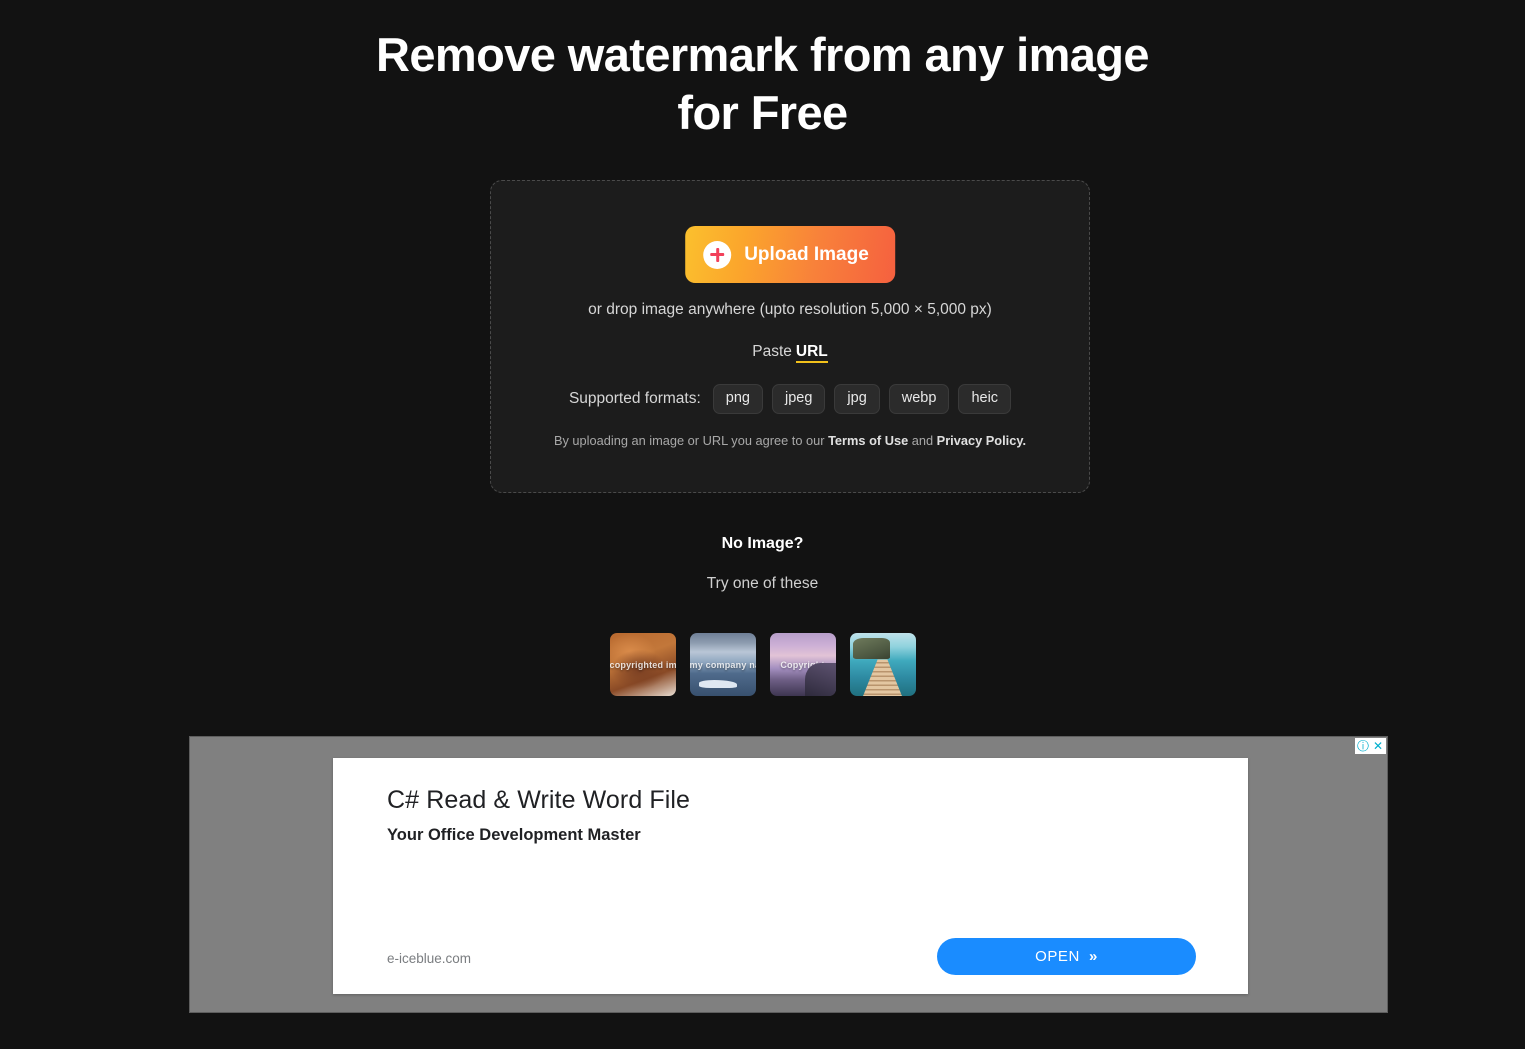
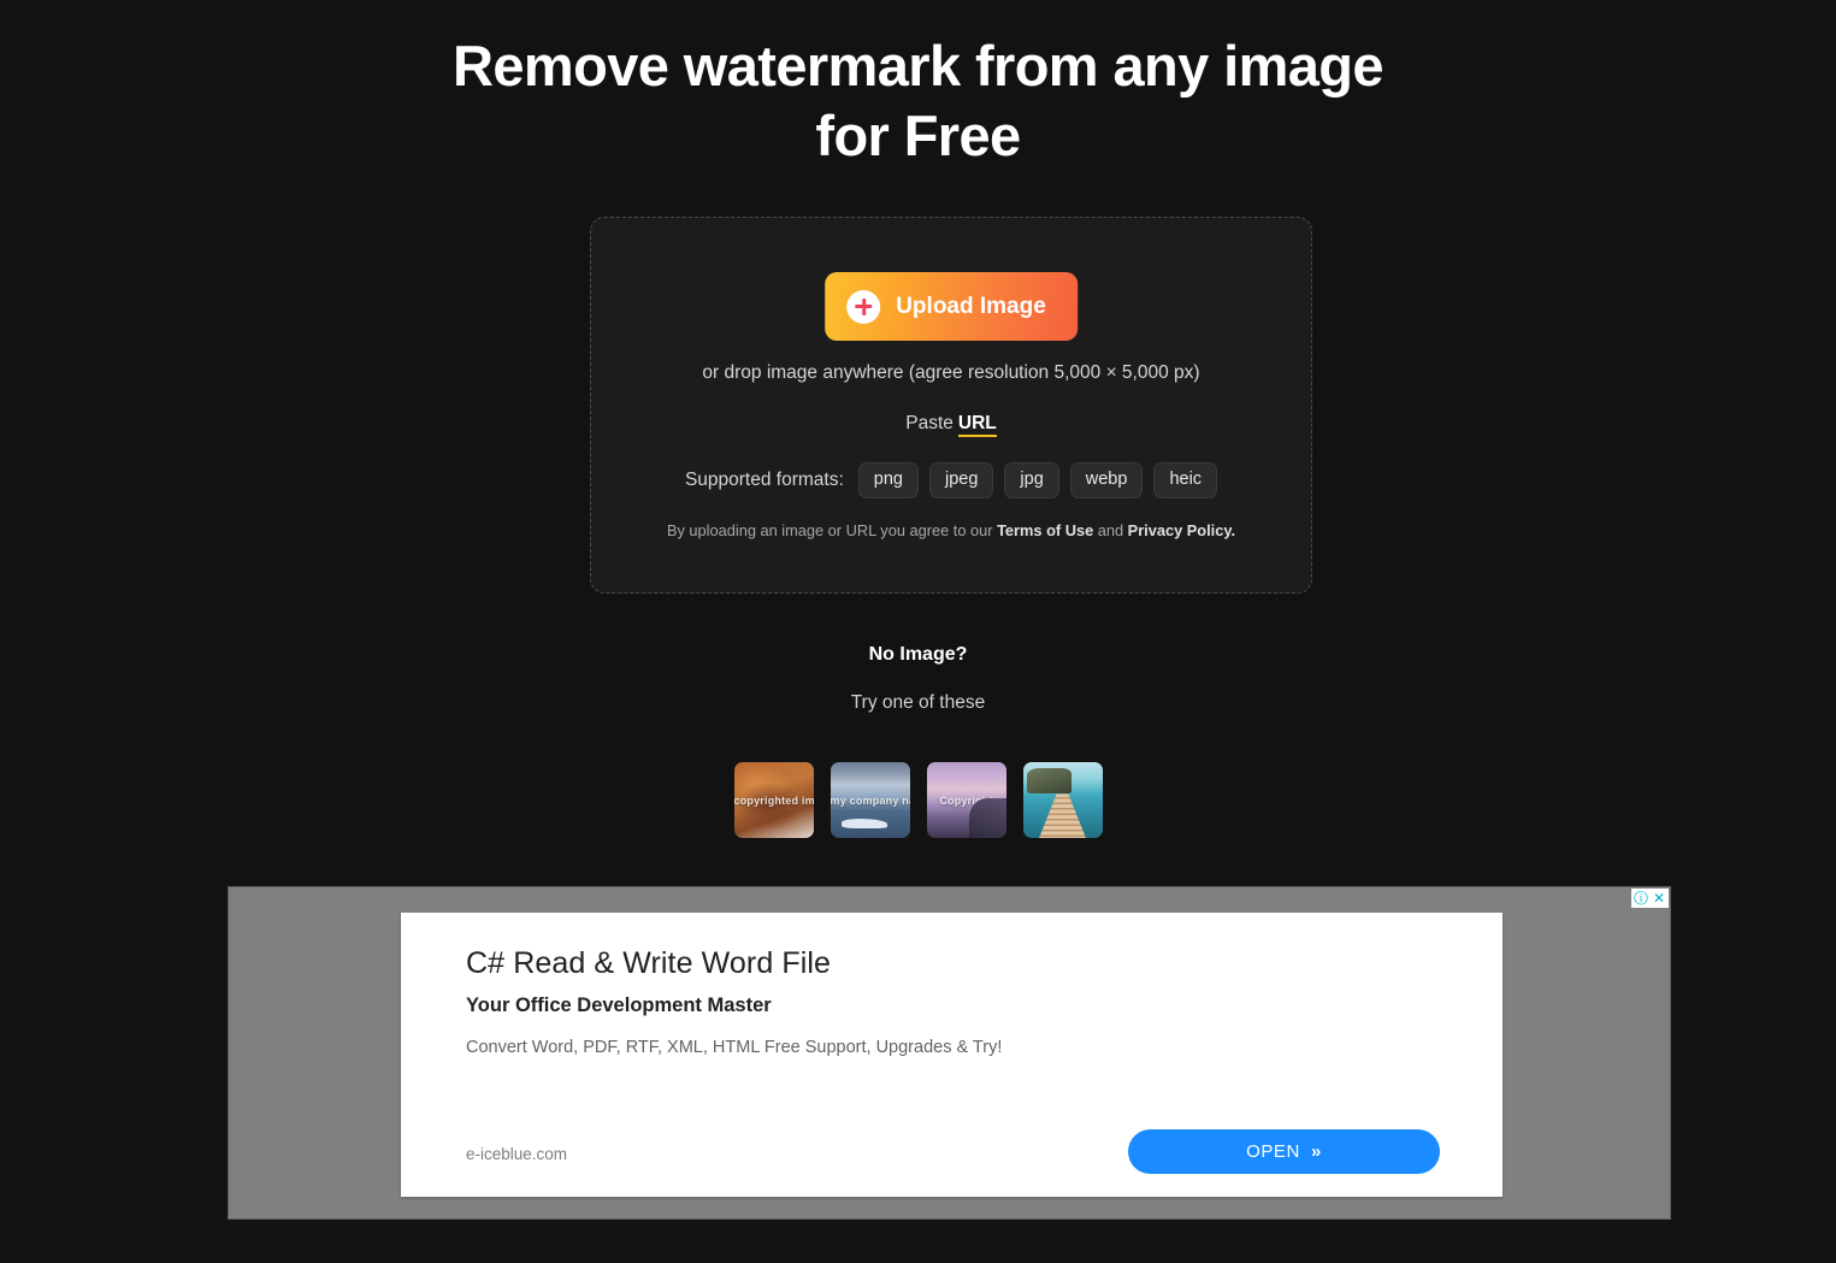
  Remove watermark from any image for Free
  Upload Image
- or drop image anywhere (upto resolution 5,000 × 5,000 px)
+ or drop image anywhere (agree resolution 5,000 × 5,000 px)
  Paste URL
  Supported formats:
  png
  jpeg
  jpg
  webp
  heic
  By uploading an image or URL you agree to our Terms of Use and Privacy Policy.
  No Image?
  Try one of these
  copyrighted im
  my company n
  ⓘ
  ✕
  C# Read & Write Word File
  Your Office Development Master
+ Convert Word, PDF, RTF, XML, HTML Free Support, Upgrades & Try!
  e-iceblue.com
  OPEN
  »
